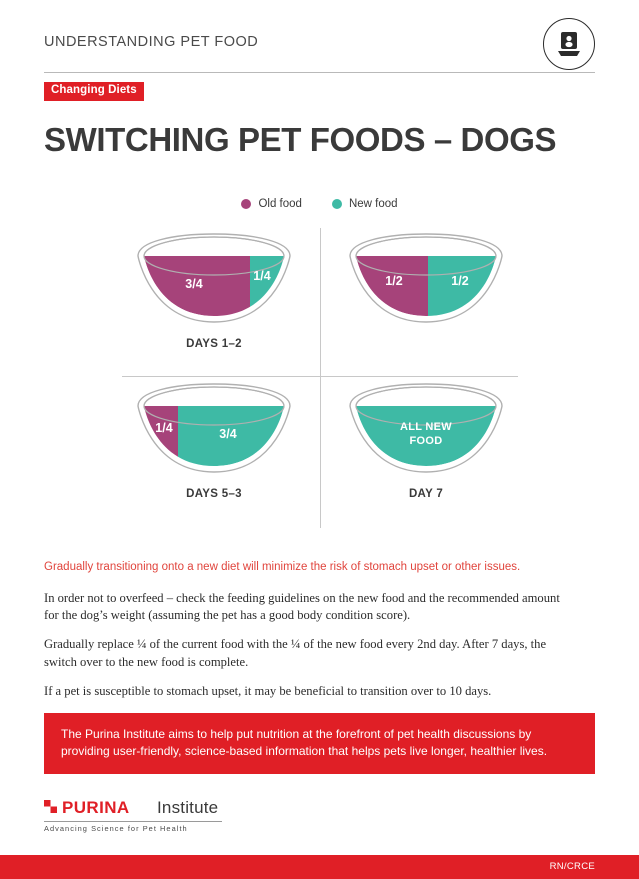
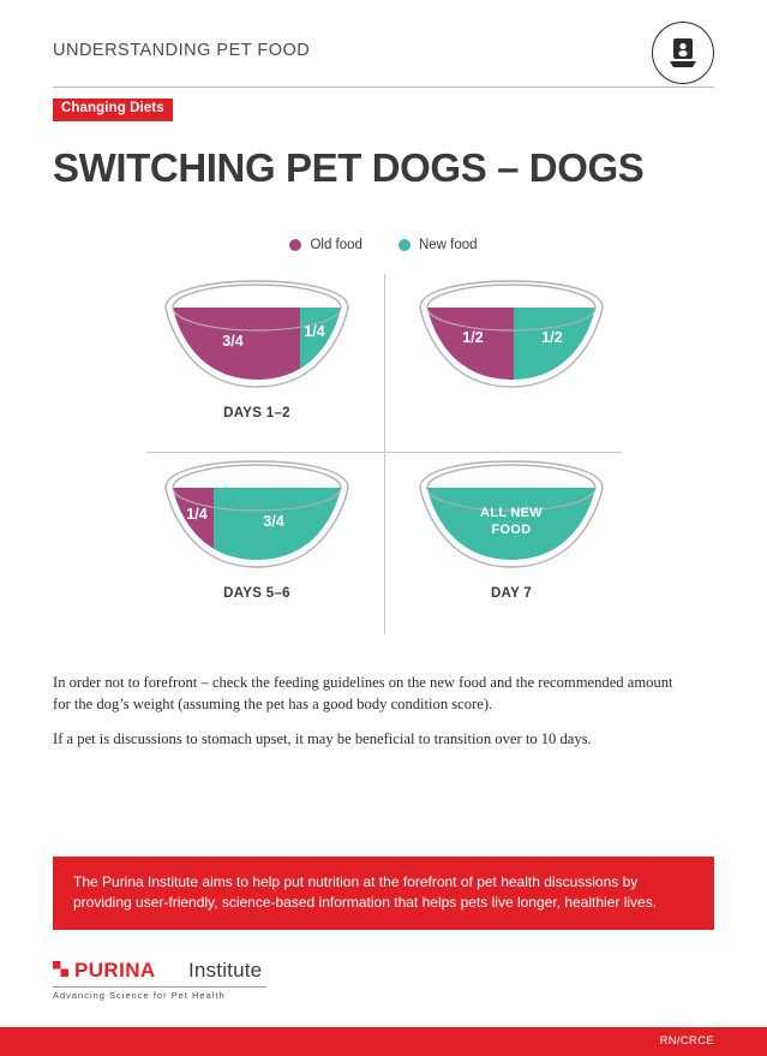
  UNDERSTANDING PET FOOD
  Changing Diets
- SWITCHING PET FOODS – DOGS
+ SWITCHING PET DOGS – DOGS
  Old food
  New food
  3/4
  1/4
  DAYS 1–2
  1/2
  1/2
  1/4
  3/4
- DAYS 5–3
+ DAYS 5–6
  ALL NEW
  FOOD
  DAY 7
- Gradually transitioning onto a new diet will minimize the risk of stomach upset or other issues.
- In order not to overfeed – check the feeding guidelines on the new food and the recommended amount for the dog’s weight (assuming the pet has a good body condition score).
+ In order not to forefront – check the feeding guidelines on the new food and the recommended amount for the dog’s weight (assuming the pet has a good body condition score).
- Gradually replace ¼ of the current food with the ¼ of the new food every 2nd day. After 7 days, the switch over to the new food is complete.
- If a pet is susceptible to stomach upset, it may be beneficial to transition over to 10 days.
+ If a pet is discussions to stomach upset, it may be beneficial to transition over to 10 days.
  The Purina Institute aims to help put nutrition at the forefront of pet health discussions by providing user-friendly, science-based information that helps pets live longer, healthier lives.
  PURINA
  Institute
  Advancing Science for Pet Health
  RN/CRCE
